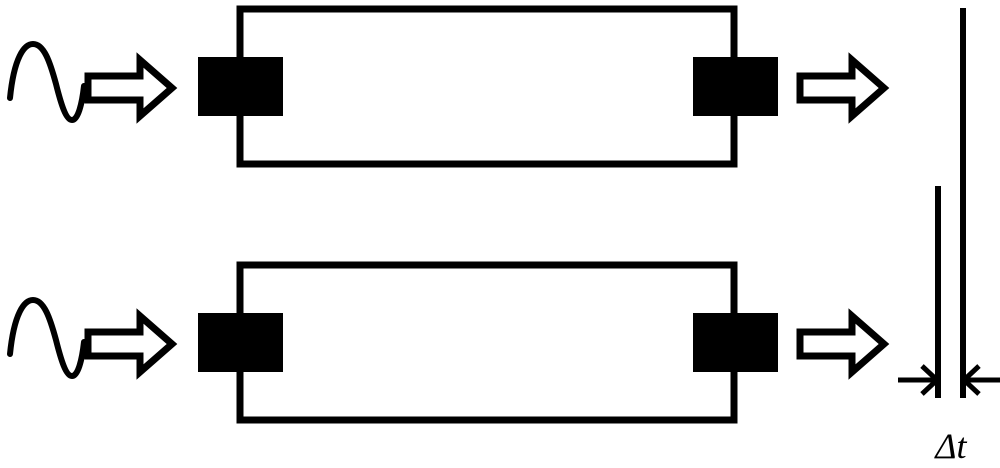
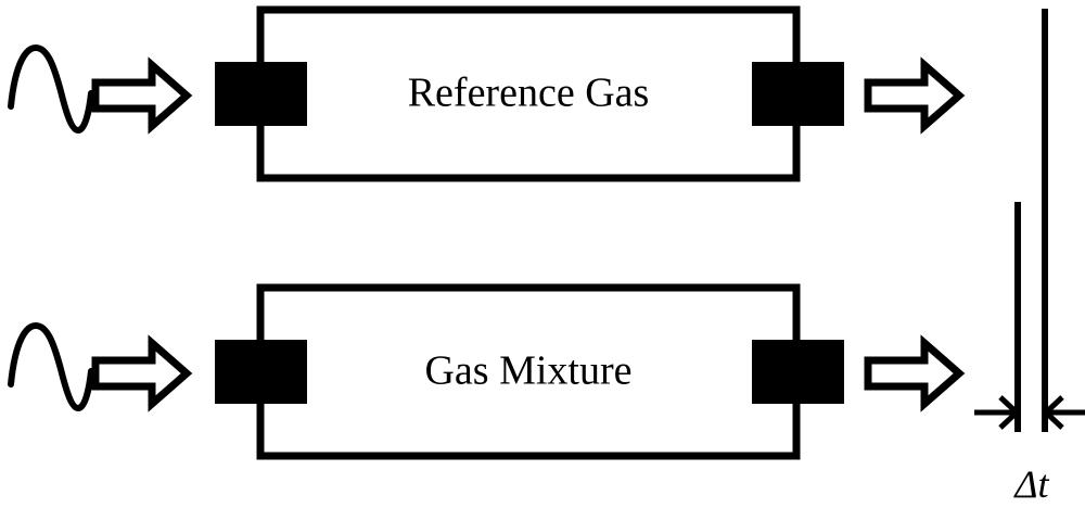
+ Reference Gas
+ Gas Mixture
  Δt
